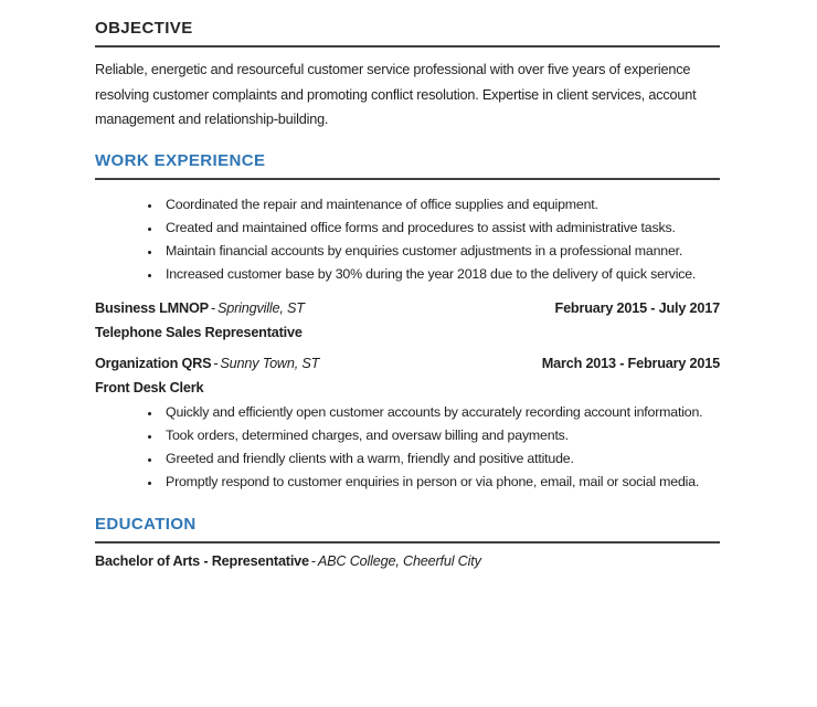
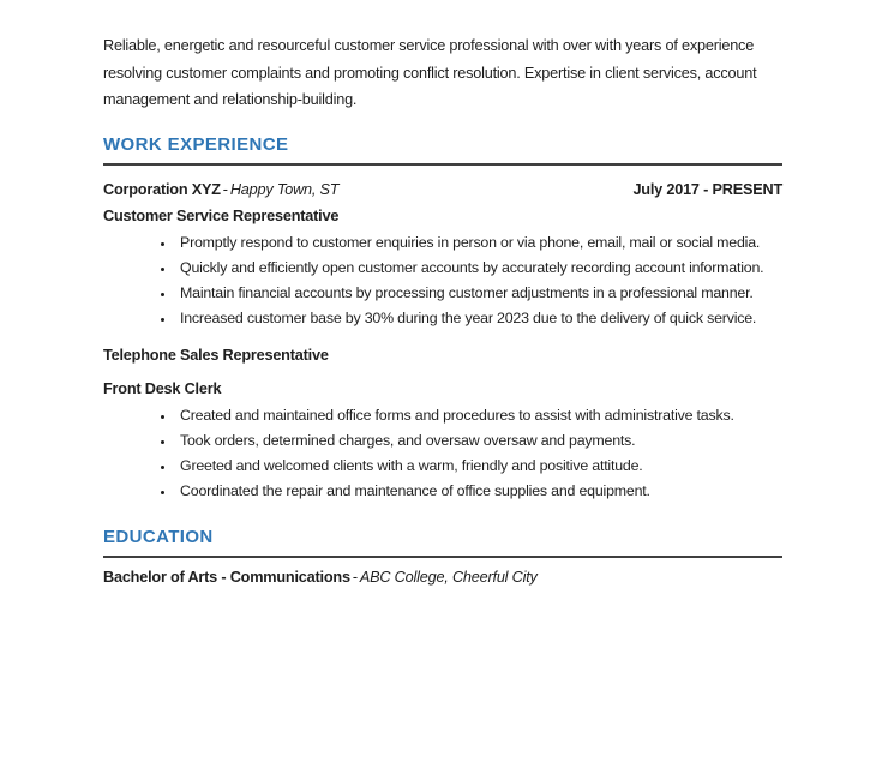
- OBJECTIVE
- Reliable, energetic and resourceful customer service professional with over five years of experience resolving customer complaints and promoting conflict resolution. Expertise in client services, account management and relationship-building.
+ Reliable, energetic and resourceful customer service professional with over with years of experience resolving customer complaints and promoting conflict resolution. Expertise in client services, account management and relationship-building.
  WORK EXPERIENCE
+ Corporation XYZ - Happy Town, ST
+ July 2017 - PRESENT
+ Customer Service Representative
- Coordinated the repair and maintenance of office supplies and equipment.
+ Promptly respond to customer enquiries in person or via phone, email, mail or social media.
- Created and maintained office forms and procedures to assist with administrative tasks.
+ Quickly and efficiently open customer accounts by accurately recording account information.
- Maintain financial accounts by enquiries customer adjustments in a professional manner.
+ Maintain financial accounts by processing customer adjustments in a professional manner.
- Increased customer base by 30% during the year 2018 due to the delivery of quick service.
+ Increased customer base by 30% during the year 2023 due to the delivery of quick service.
- Business LMNOP - Springville, ST
- February 2015 - July 2017
  Telephone Sales Representative
- Organization QRS - Sunny Town, ST
- March 2013 - February 2015
  Front Desk Clerk
- Quickly and efficiently open customer accounts by accurately recording account information.
+ Created and maintained office forms and procedures to assist with administrative tasks.
- Took orders, determined charges, and oversaw billing and payments.
+ Took orders, determined charges, and oversaw oversaw and payments.
- Greeted and friendly clients with a warm, friendly and positive attitude.
+ Greeted and welcomed clients with a warm, friendly and positive attitude.
- Promptly respond to customer enquiries in person or via phone, email, mail or social media.
+ Coordinated the repair and maintenance of office supplies and equipment.
  EDUCATION
- Bachelor of Arts - Representative - ABC College, Cheerful City
+ Bachelor of Arts - Communications - ABC College, Cheerful City
